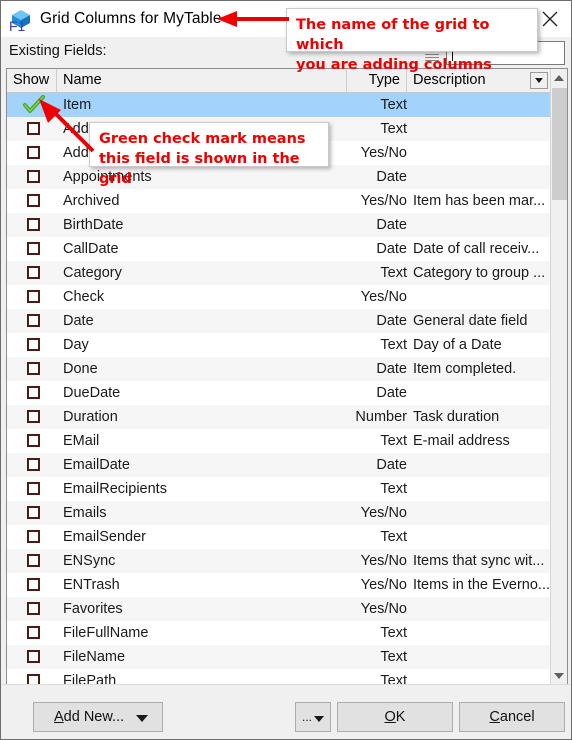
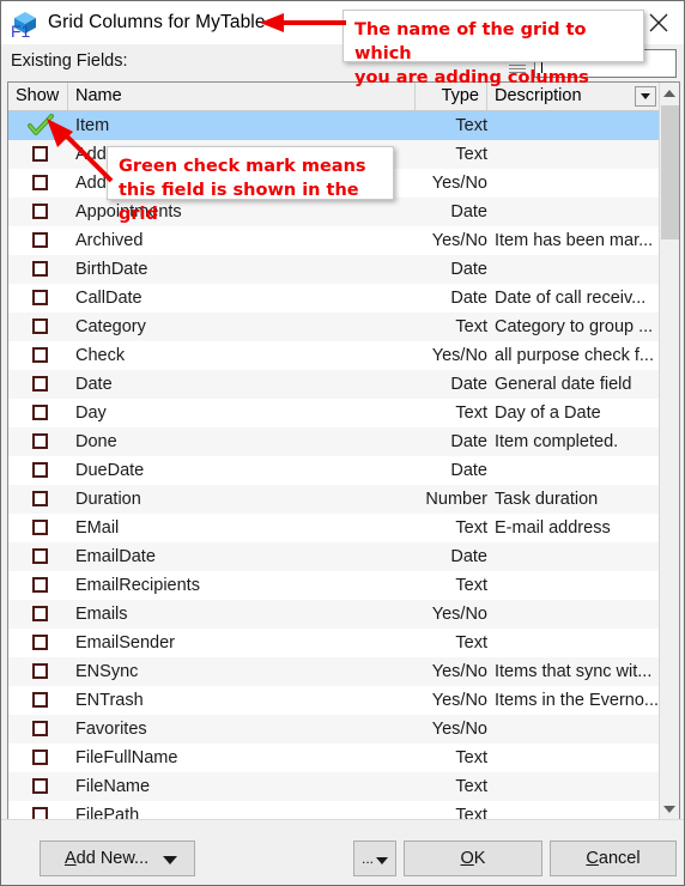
  Grid Columns for MyTable
  Existing Fields:
  Show
  Name
  Type
  Description
  Item
  Text
  Add
  Text
  Add
  Yes/No
  Date
  Archived
  Yes/No
  Item has been mar...
  BirthDate
  Date
  CallDate
  Date
  Date of call receiv...
  Category
  Text
  Category to group ...
  Check
  Yes/No
+ all purpose check f...
  Date
  Date
  General date field
  Day
  Text
  Day of a Date
  Done
  Date
  Item completed.
  DueDate
  Date
  Duration
  Number
  Task duration
  EMail
  Text
  E-mail address
  EmailDate
  Date
  EmailRecipients
  Text
  Emails
  Yes/No
  EmailSender
  Text
  ENSync
  Yes/No
  Items that sync wit...
  ENTrash
  Yes/No
  Items in the Everno...
  Favorites
  Yes/No
  FileFullName
  Text
  FileName
  Text
  FilePath
  Text
  F1
  Add New...
  ...
  OK
  Cancel
  The name of the grid to which
  you are adding columns
  Green check mark means
  this field is shown in the grid
